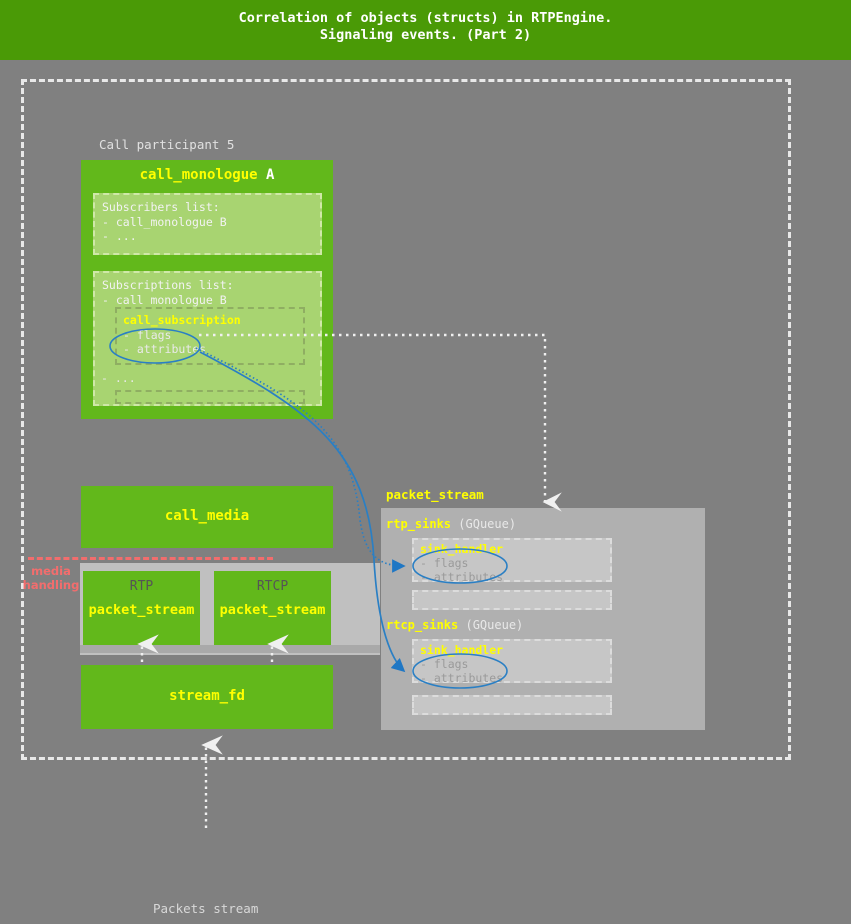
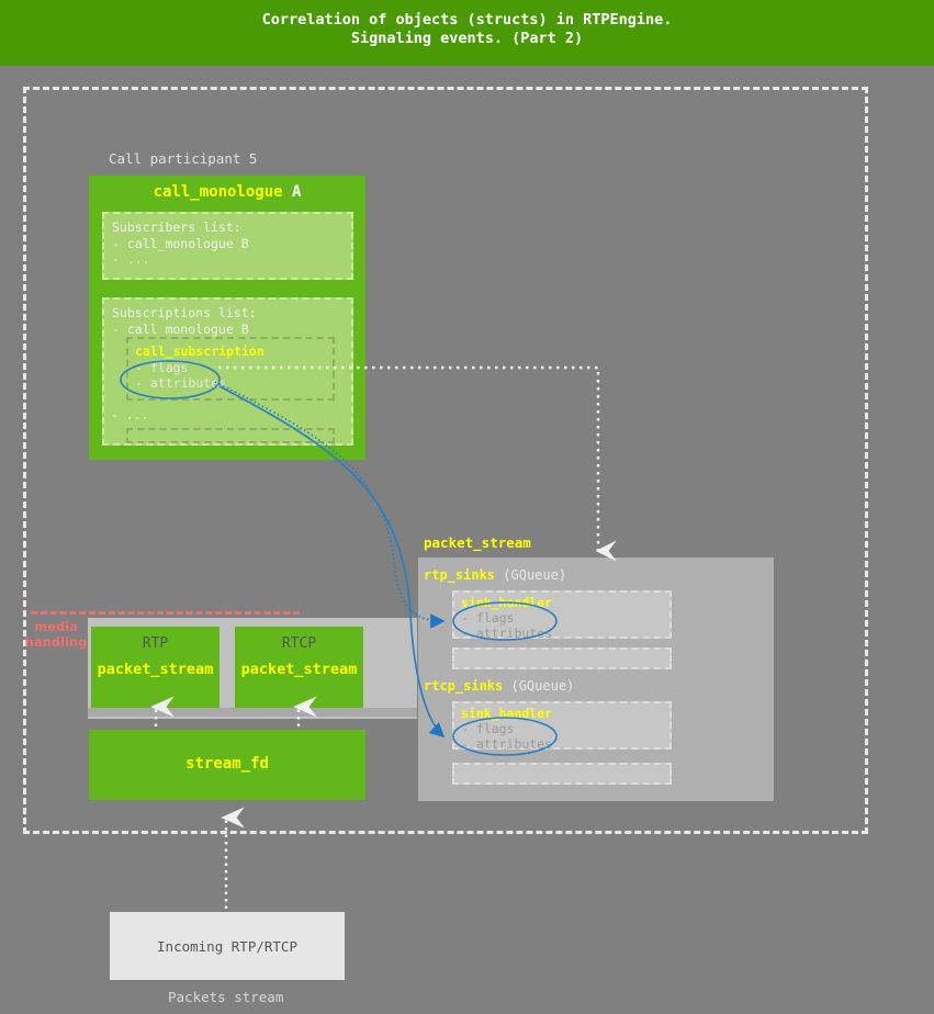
  Correlation of objects (structs) in RTPEngine.
  Signaling events. (Part 2)
  Call participant 5
  call_monologue A
  Subscribers list:
  - call_monologue B
  - ...
  Subscriptions list:
  - call monologue B
  call_subscription
  - flags
  - attributes
  - ...
- call_media
  media
  handling
  RTP
  packet_stream
  RTCP
  packet_stream
  stream_fd
  packet_stream
  rtp_sinks (GQueue)
  - flags
  attributes
  rtcp_sinks (GQueue)
  sink_handler
  - flags
  - attributes
+ Incoming RTP/RTCP
  Packets stream
